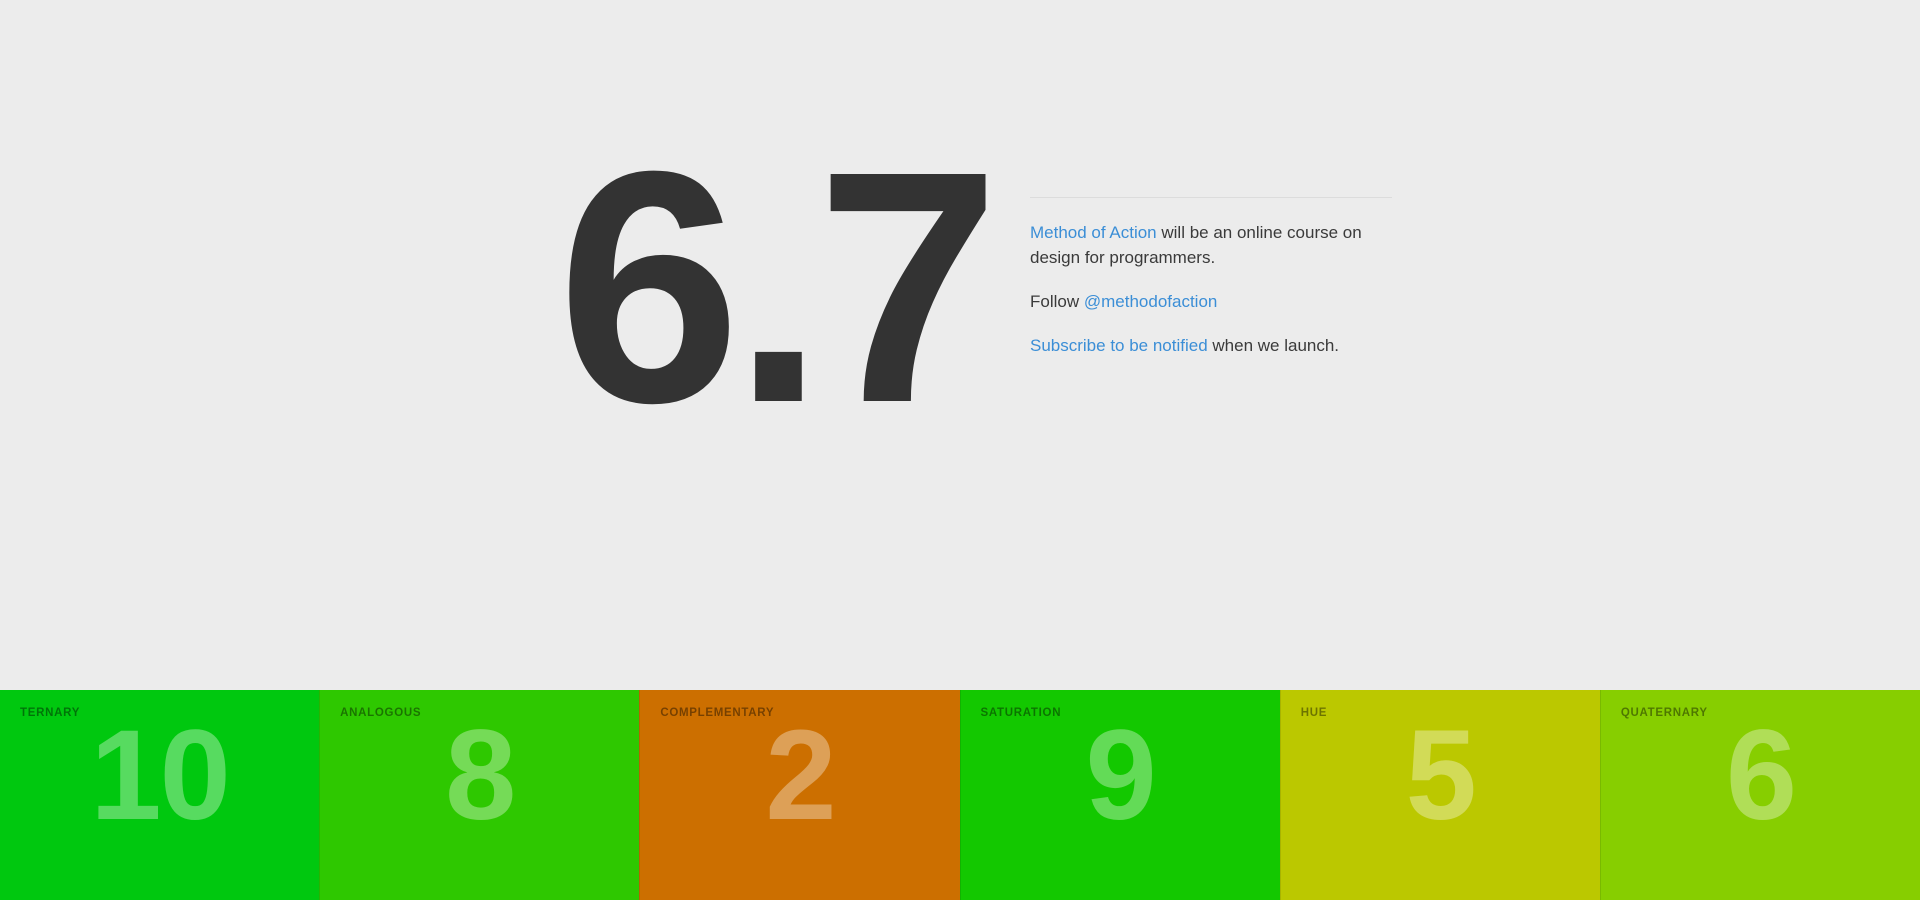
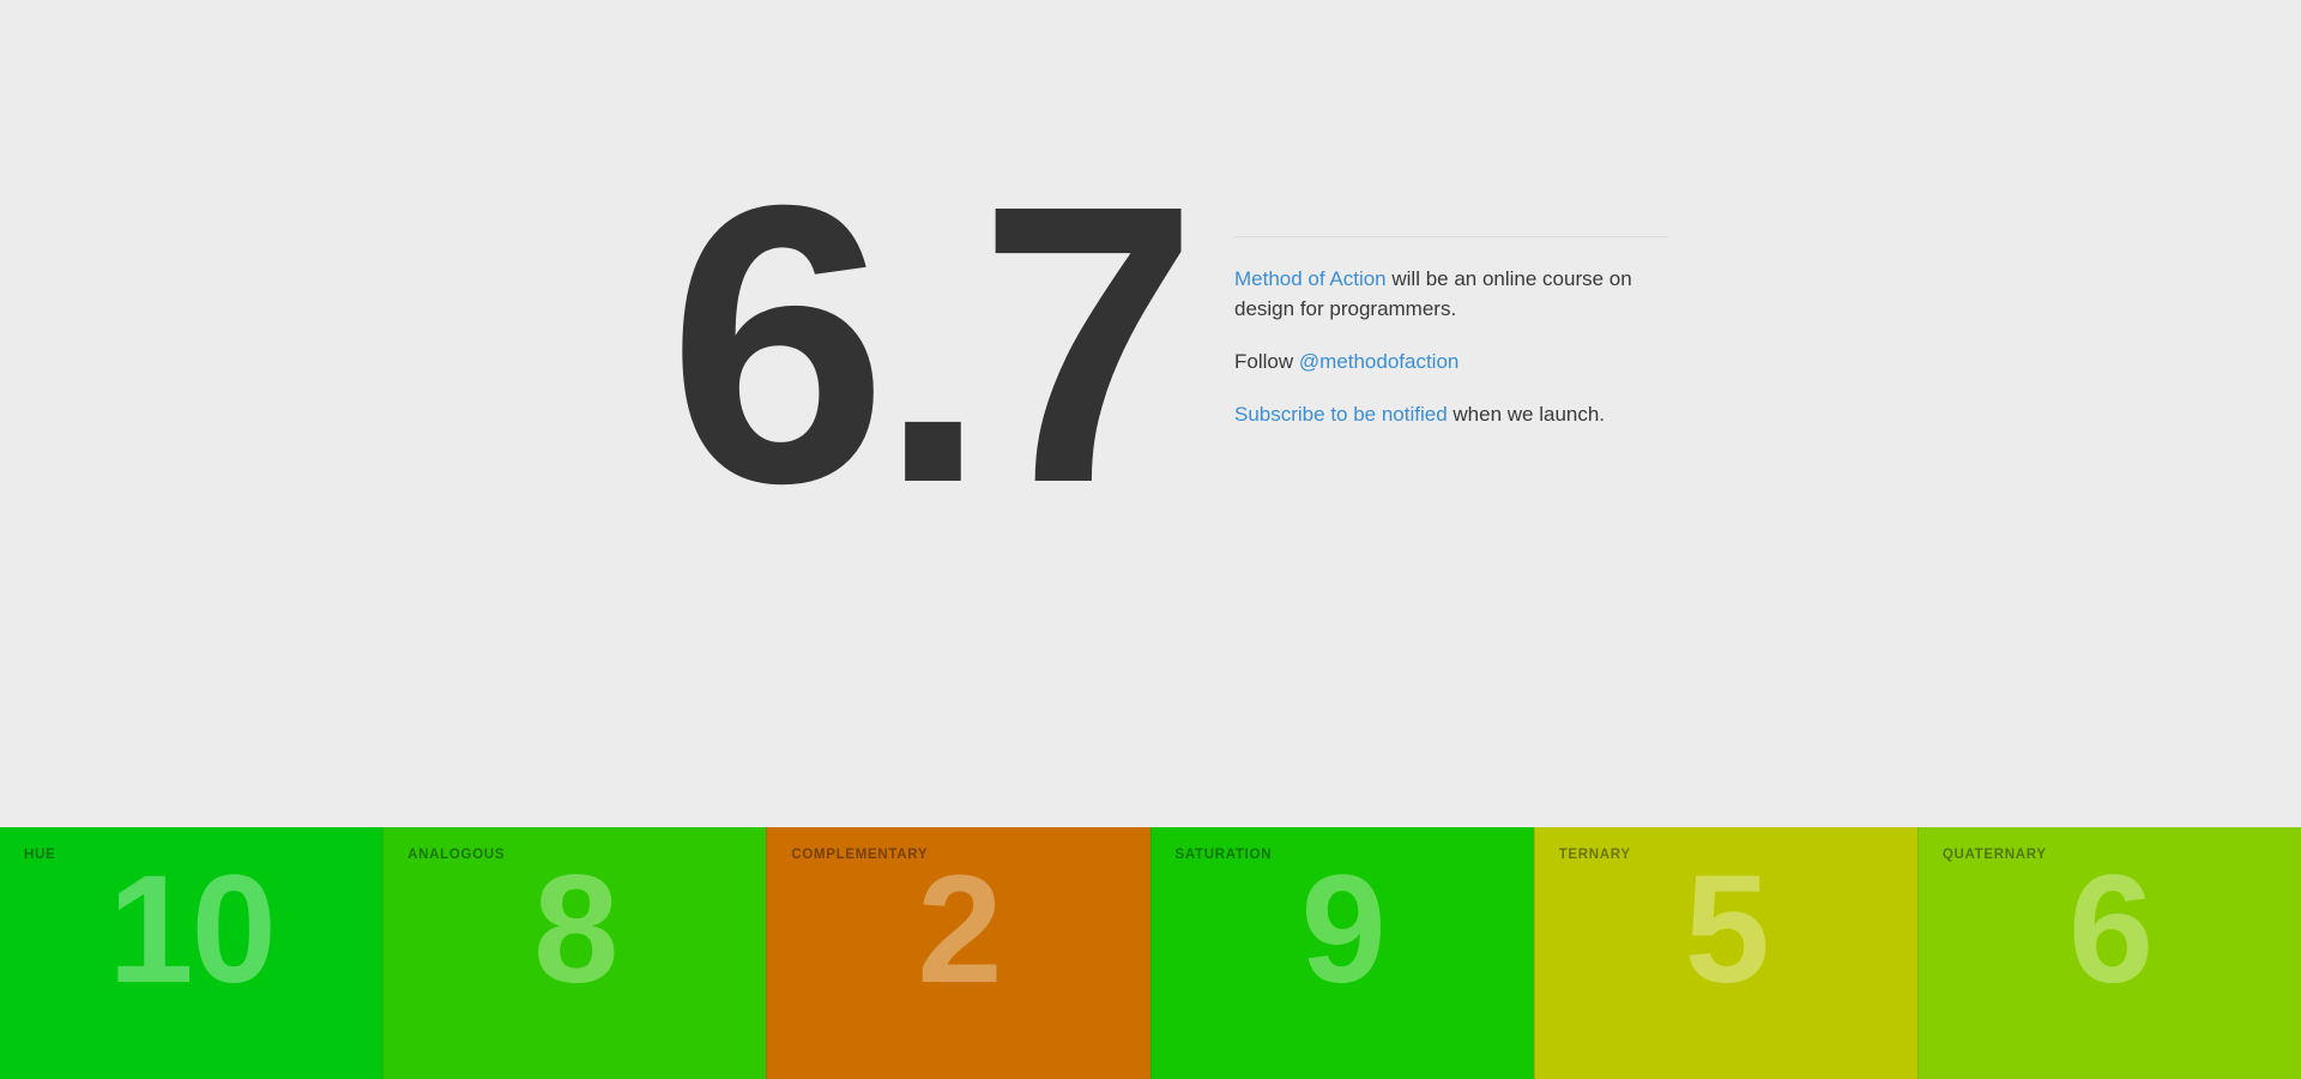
  6.7
  Method of Action will be an online course on design for programmers.
  Follow @methodofaction
  Subscribe to be notified when we launch.
- TERNARY
+ HUE
  10
  ANALOGOUS
  8
  COMPLEMENTARY
  2
  SATURATION
  9
- HUE
+ TERNARY
  5
  QUATERNARY
  6
